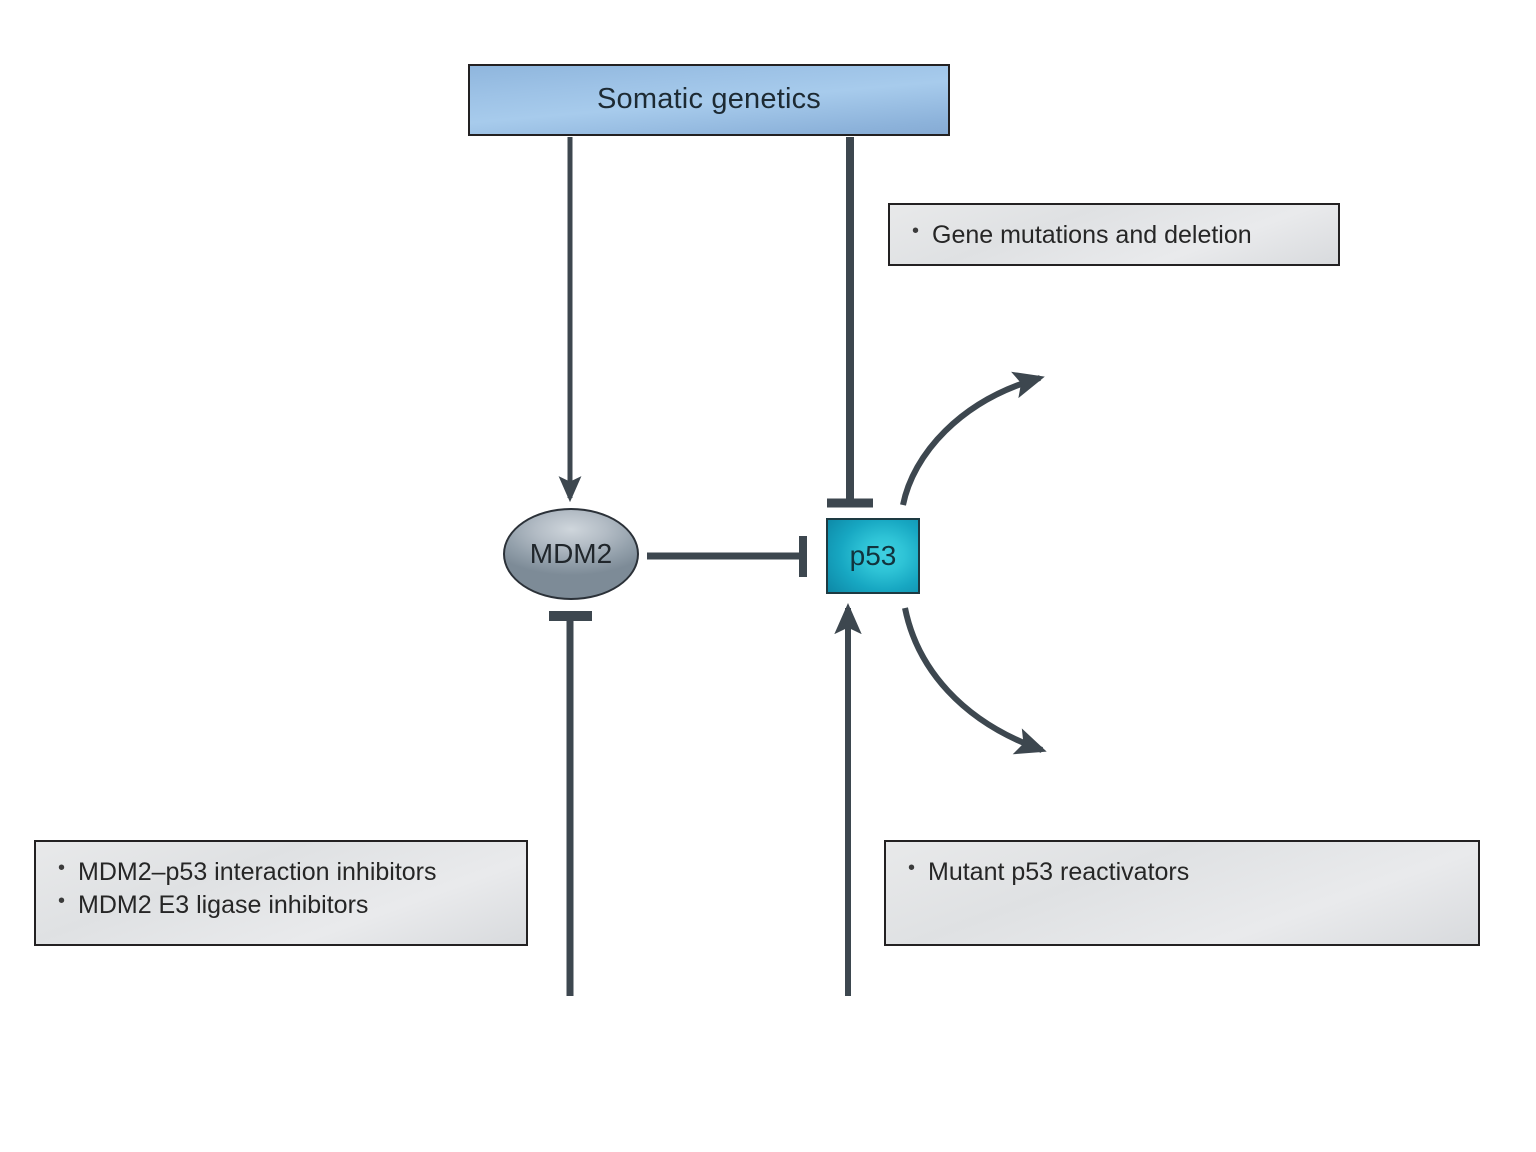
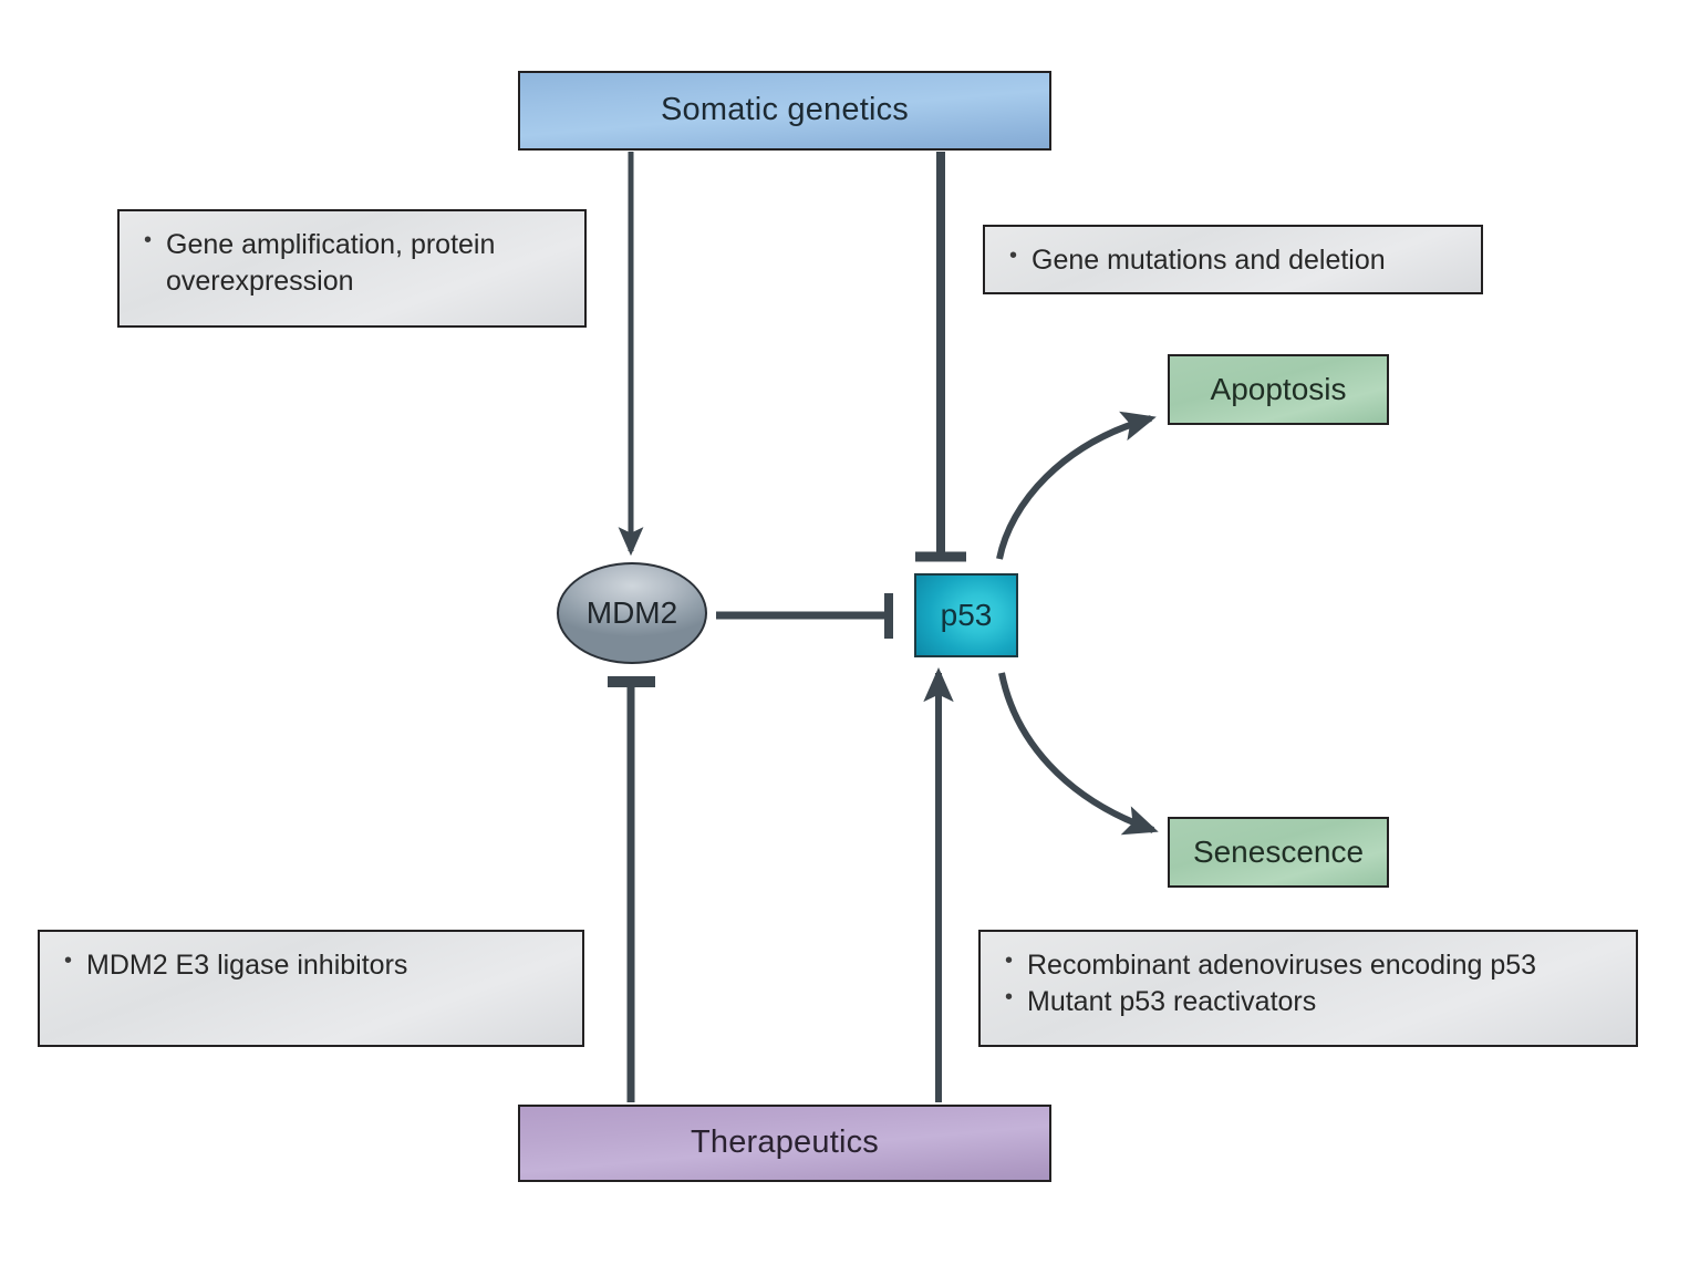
  Somatic genetics
  MDM2
  p53
+ Apoptosis
+ Senescence
+ Therapeutics
+ Gene amplification, protein overexpression
  Gene mutations and deletion
- MDM2–p53 interaction inhibitors
  MDM2 E3 ligase inhibitors
+ Recombinant adenoviruses encoding p53
  Mutant p53 reactivators
